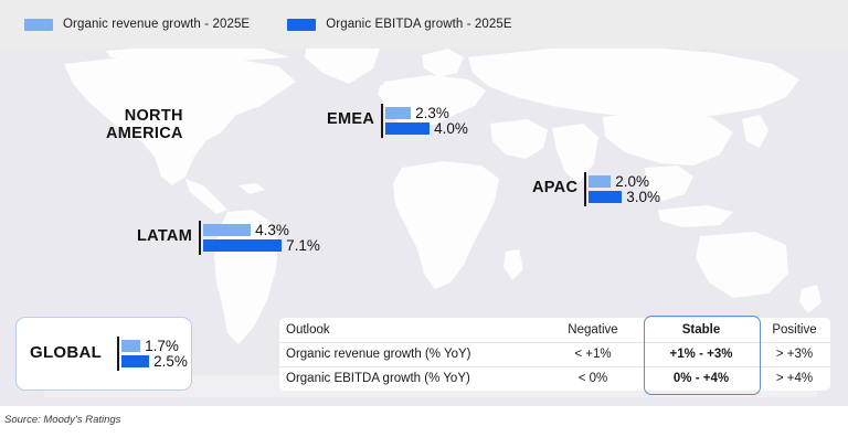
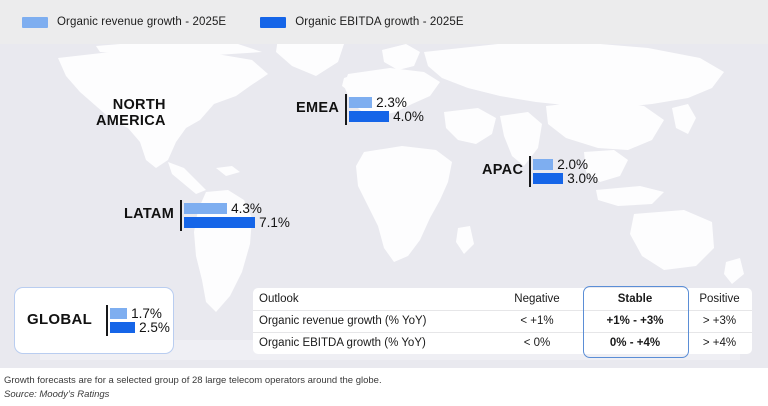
  Organic revenue growth - 2025E
  Organic EBITDA growth - 2025E
  NORTH
  AMERICA
  EMEA
  2.3%
  4.0%
  APAC
  2.0%
  3.0%
  LATAM
  4.3%
  7.1%
  GLOBAL
  1.7%
  2.5%
  Outlook	Negative	Stable	Positive
  Organic revenue growth (% YoY)	< +1%	+1% - +3%	> +3%
  Organic EBITDA growth (% YoY)	< 0%	0% - +4%	> +4%
+ Growth forecasts are for a selected group of 28 large telecom operators around the globe.
  Source: Moody’s Ratings
